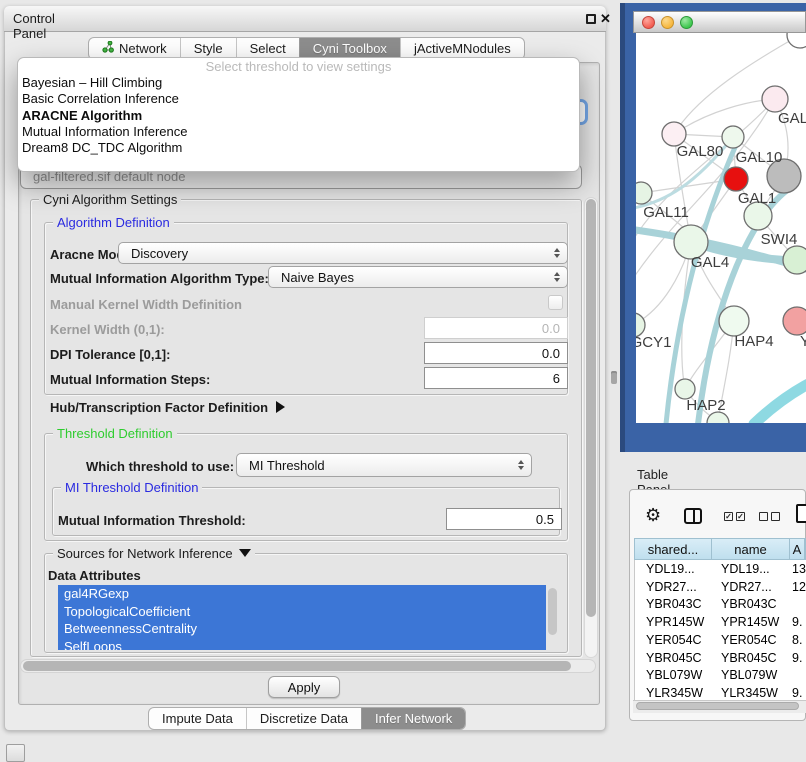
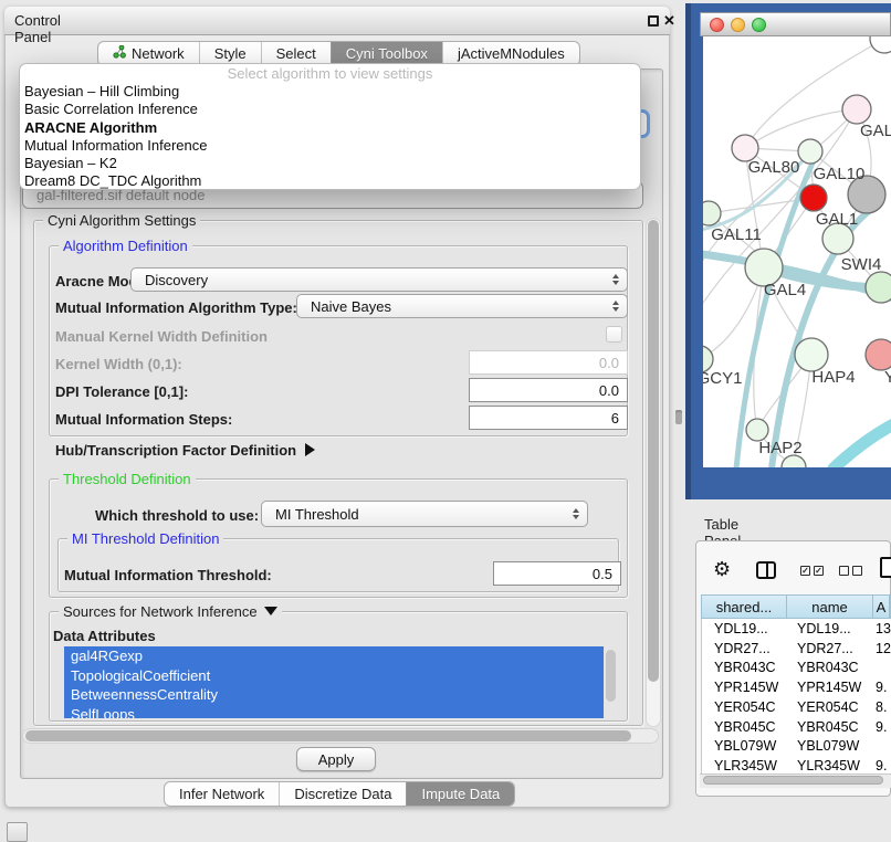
  Control Panel
  ✕
  Network
  Style
  Select
  Cyni Toolbox
  jActiveMNodules
  gal-filtered.sif default node
- Select threshold to view settings
+ Select algorithm to view settings
  Bayesian – Hill Climbing
  Basic Correlation Inference
  ARACNE Algorithm
  Mutual Information Inference
+ Bayesian – K2
  Dream8 DC_TDC Algorithm
  Cyni Algorithm Settings
  Algorithm Definition
  Aracne Mo
  Discovery
  Mutual Information Algorithm Type:
  Naive Bayes
  Manual Kernel Width Definition
  Kernel Width (0,1):
  0.0
  DPI Tolerance [0,1]:
  0.0
  Mutual Information Steps:
  6
  Hub/Transcription Factor Definition
  Threshold Definition
  Which threshold to use:
  MI Threshold
  MI Threshold Definition
  Mutual Information Threshold:
  0.5
  Sources for Network Inference
  Data Attributes
  gal4RGexp
  TopologicalCoefficient
  BetweennessCentrality
  SelfLoops
  Apply
- Impute Data
+ Infer Network
  Discretize Data
- Infer Network
+ Impute Data
  GAL
  GAL80
  GAL10
  GAL1
  GAL11
  SWI4
  GAL4
  GCY1
  HAP4
  Y
  HAP2
  ⚙
  ✓
  ✓
  shared...
  name
  A
  YDL19...
  YDL19...
  13
  YDR27...
  YDR27...
  12
  YBR043C
  YBR043C
  YPR145W
  YPR145W
  9.
  YER054C
  YER054C
  8.
  YBR045C
  YBR045C
  9.
  YBL079W
  YBL079W
  YLR345W
  YLR345W
  9.
